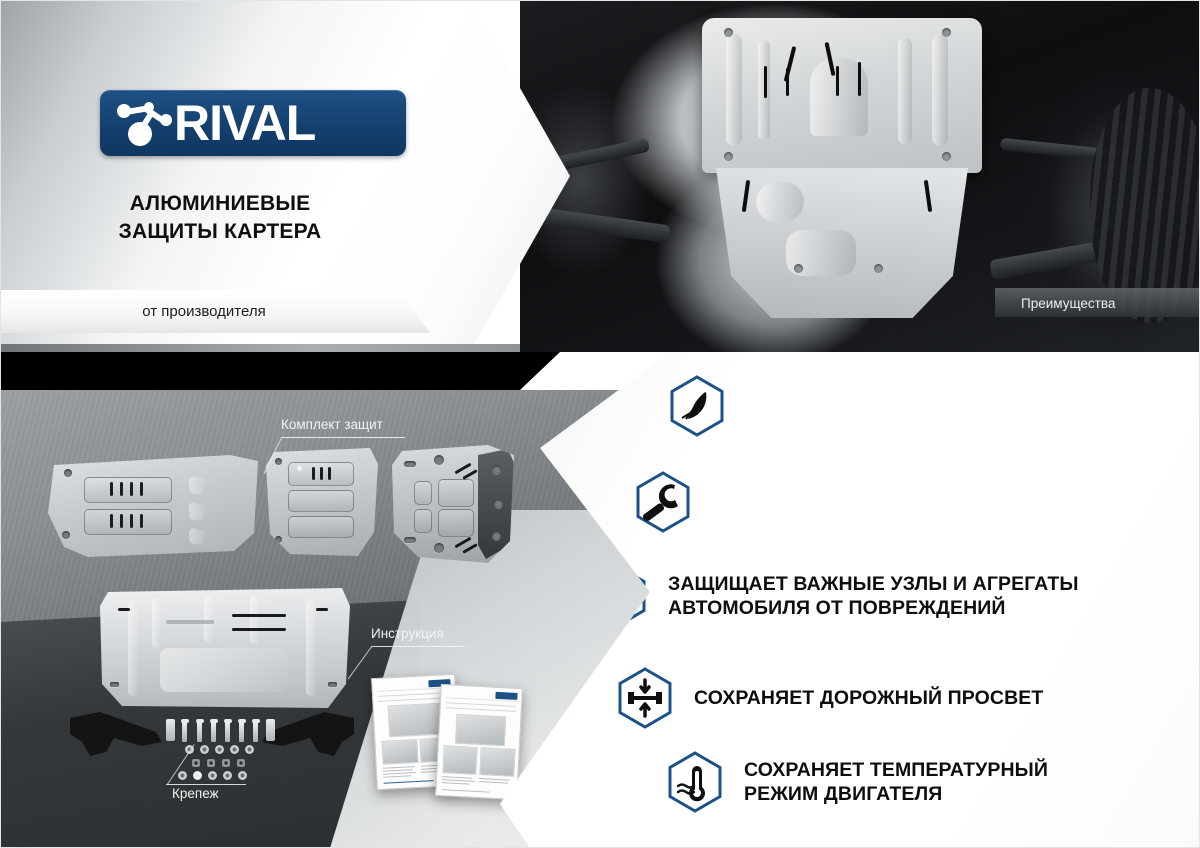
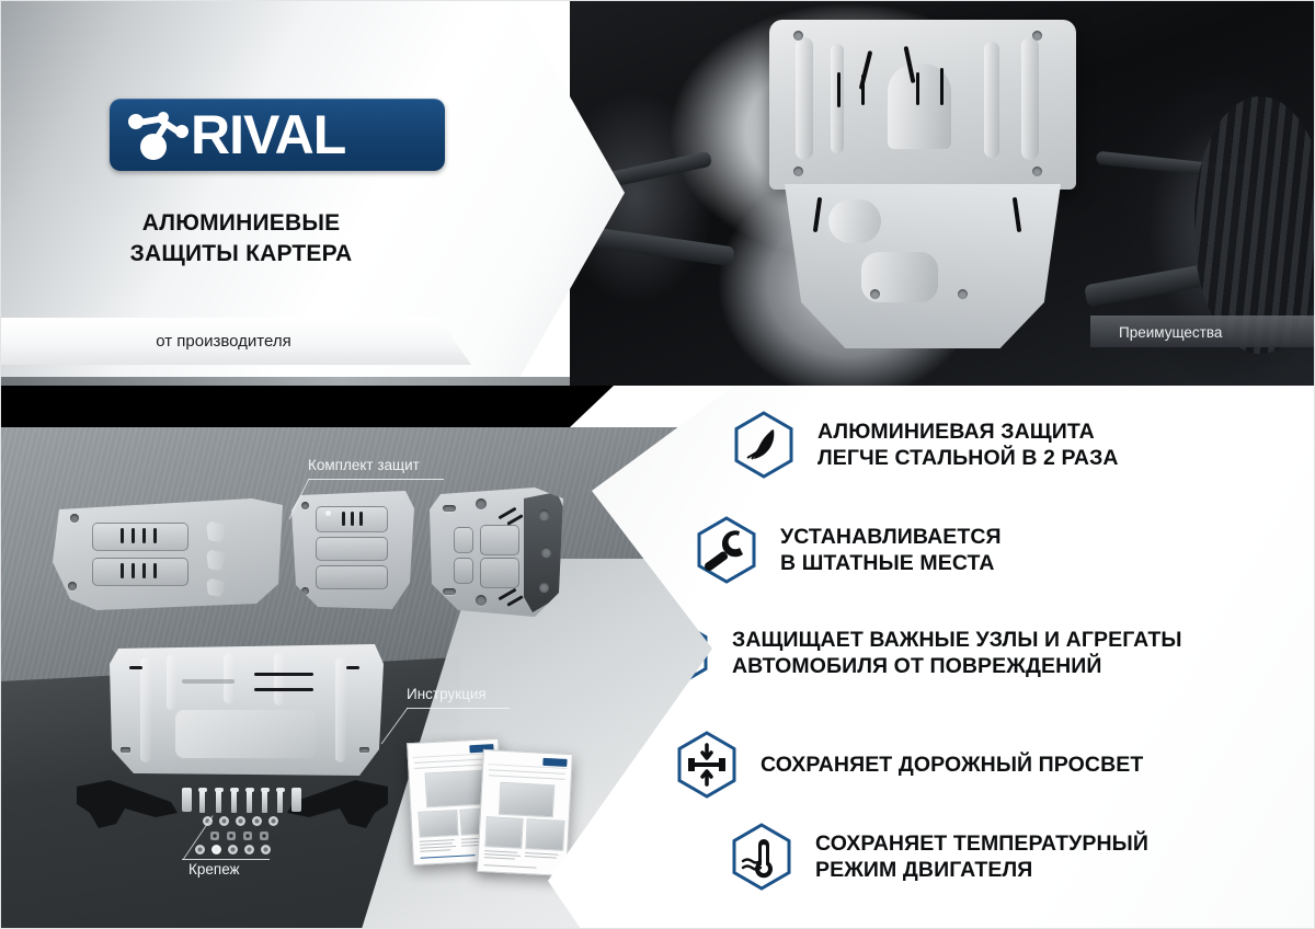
  Преимущества
  RIVAL
  АЛЮМИНИЕВЫЕ
  ЗАЩИТЫ КАРТЕРА
  от производителя
  Комплект защит
  Инструкция
  Крепеж
+ АЛЮМИНИЕВАЯ ЗАЩИТА
+ ЛЕГЧЕ СТАЛЬНОЙ В 2 РАЗА
+ УСТАНАВЛИВАЕТСЯ
+ В ШТАТНЫЕ МЕСТА
  ЗАЩИЩАЕТ ВАЖНЫЕ УЗЛЫ И АГРЕГАТЫ
  АВТОМОБИЛЯ ОТ ПОВРЕЖДЕНИЙ
  СОХРАНЯЕТ ДОРОЖНЫЙ ПРОСВЕТ
  СОХРАНЯЕТ ТЕМПЕРАТУРНЫЙ
  РЕЖИМ ДВИГАТЕЛЯ
